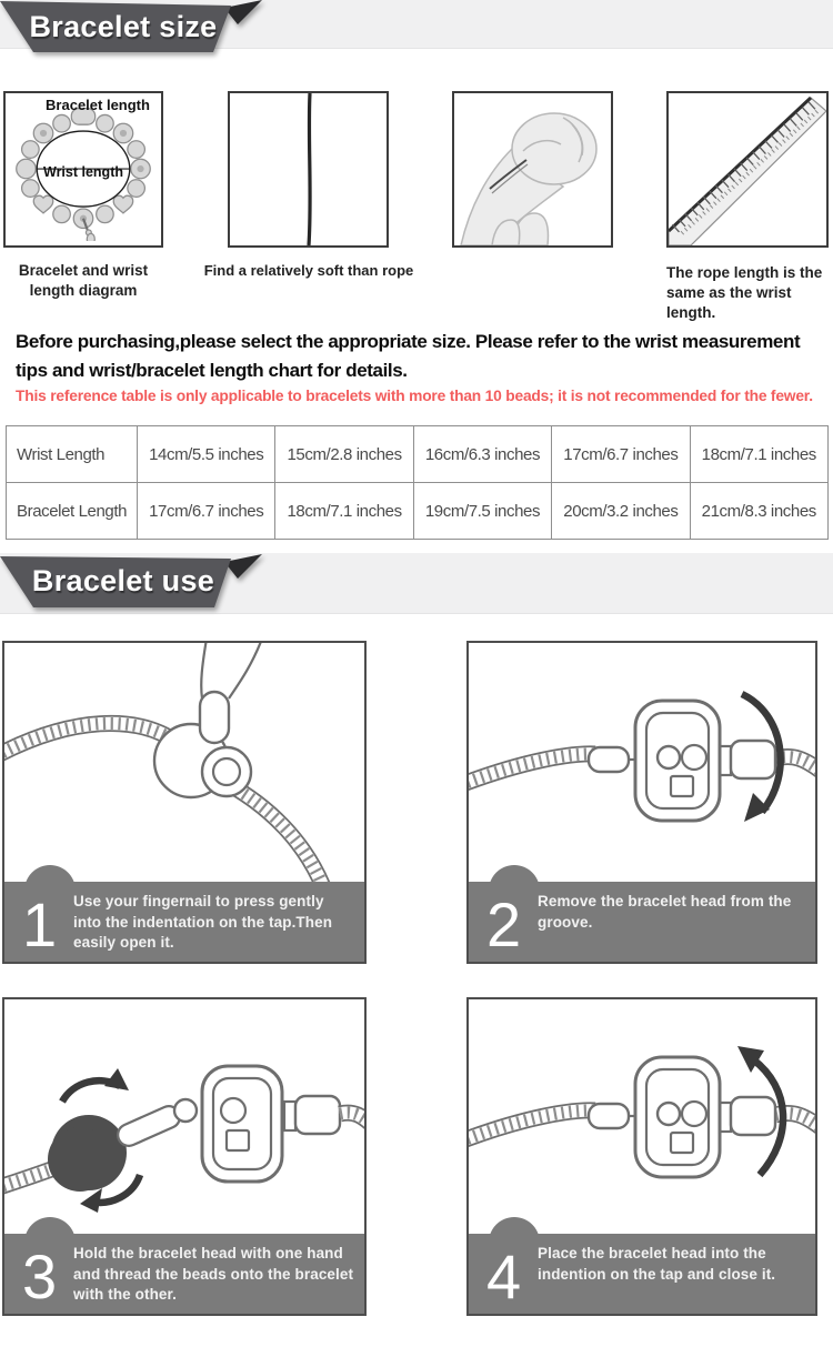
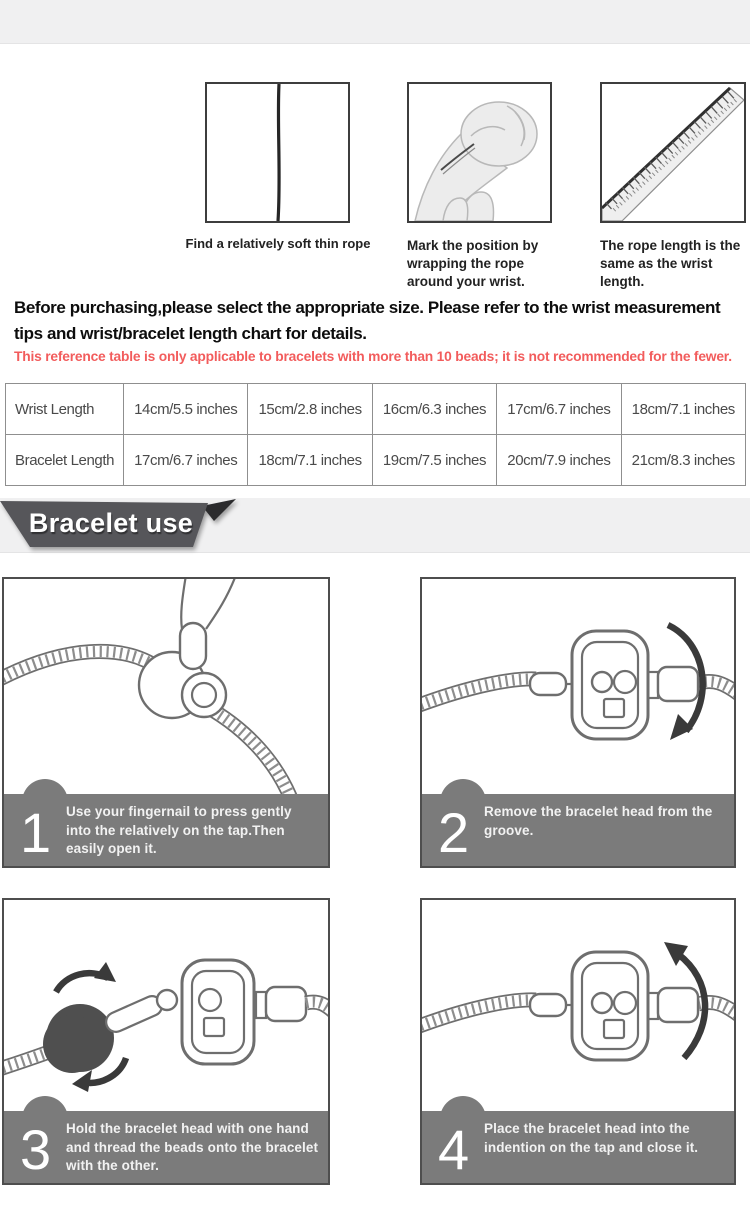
- Bracelet size
- Bracelet length
- Wrist length
- Bracelet and wrist length diagram
- Find a relatively soft than rope
+ Find a relatively soft thin rope
+ Mark the position by wrapping the rope around your wrist.
  The rope length is the same as the wrist length.
  Before purchasing,please select the appropriate size. Please refer to the wrist measurement tips and wrist/bracelet length chart for details.
  This reference table is only applicable to bracelets with more than 10 beads; it is not recommended for the fewer.
  Wrist Length	14cm/5.5 inches	15cm/2.8 inches	16cm/6.3 inches	17cm/6.7 inches	18cm/7.1 inches
- Bracelet Length	17cm/6.7 inches	18cm/7.1 inches	19cm/7.5 inches	20cm/3.2 inches	21cm/8.3 inches
+ Bracelet Length	17cm/6.7 inches	18cm/7.1 inches	19cm/7.5 inches	20cm/7.9 inches	21cm/8.3 inches
  Bracelet use
  1
- Use your fingernail to press gently into the indentation on the tap.Then easily open it.
+ Use your fingernail to press gently into the relatively on the tap.Then easily open it.
  2
  Remove the bracelet head from the groove.
  3
  Hold the bracelet head with one hand and thread the beads onto the bracelet with the other.
  4
  Place the bracelet head into the indention on the tap and close it.
